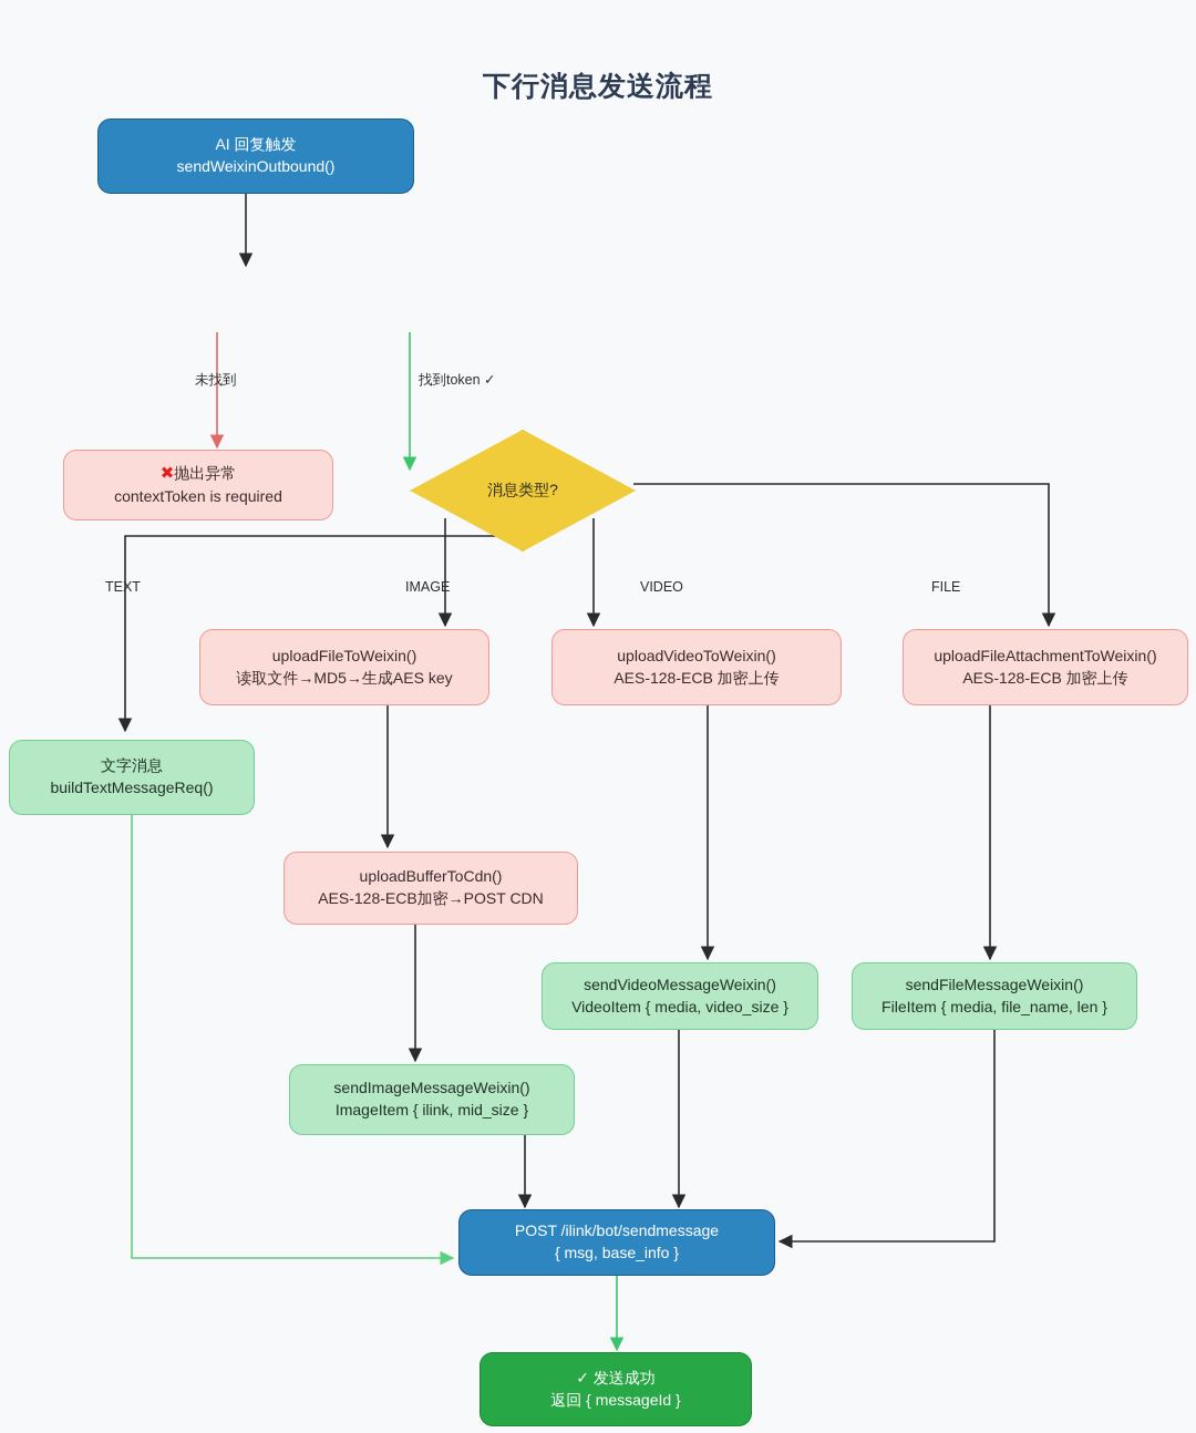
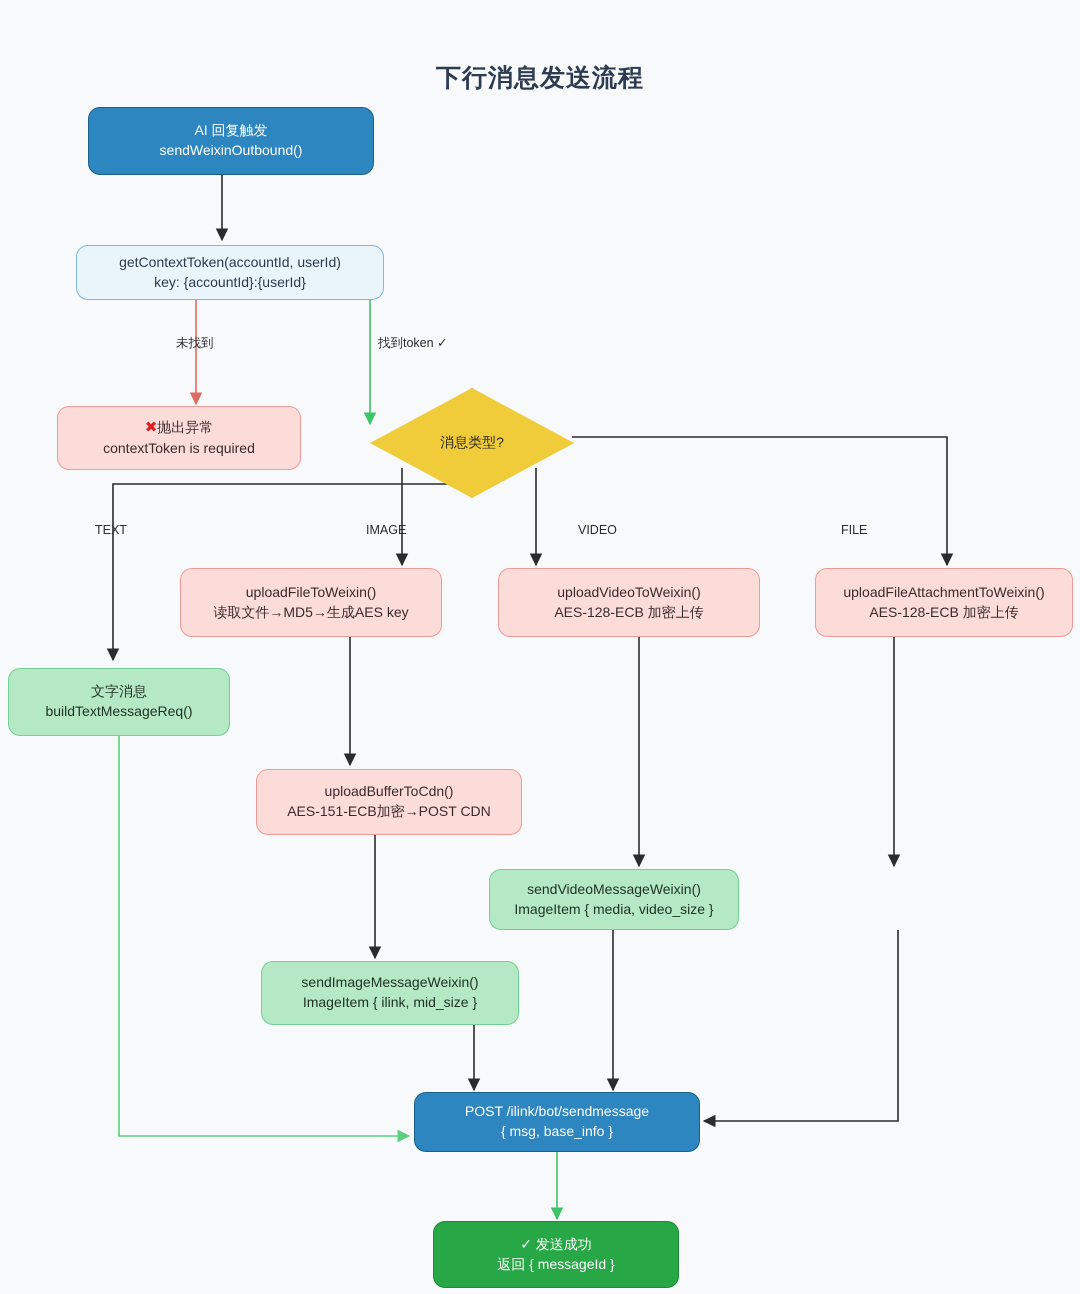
  下行消息发送流程
  AI 回复触发
  sendWeixinOutbound()
+ getContextToken(accountId, userId)
+ key: {accountId}:{userId}
  ✖抛出异常
  contextToken is required
  消息类型?
  uploadFileToWeixin()
  读取文件→MD5→生成AES key
  uploadVideoToWeixin()
  AES-128-ECB 加密上传
  uploadFileAttachmentToWeixin()
  AES-128-ECB 加密上传
  文字消息
  buildTextMessageReq()
  uploadBufferToCdn()
- AES-128-ECB加密→POST CDN
+ AES-151-ECB加密→POST CDN
  sendVideoMessageWeixin()
- VideoItem { media, video_size }
+ ImageItem { media, video_size }
- sendFileMessageWeixin()
- FileItem { media, file_name, len }
  sendImageMessageWeixin()
  ImageItem { ilink, mid_size }
  POST /ilink/bot/sendmessage
  { msg, base_info }
  ✓ 发送成功
  返回 { messageId }
  未找到
  找到token ✓
  TEXT
  IMAGE
  VIDEO
  FILE
